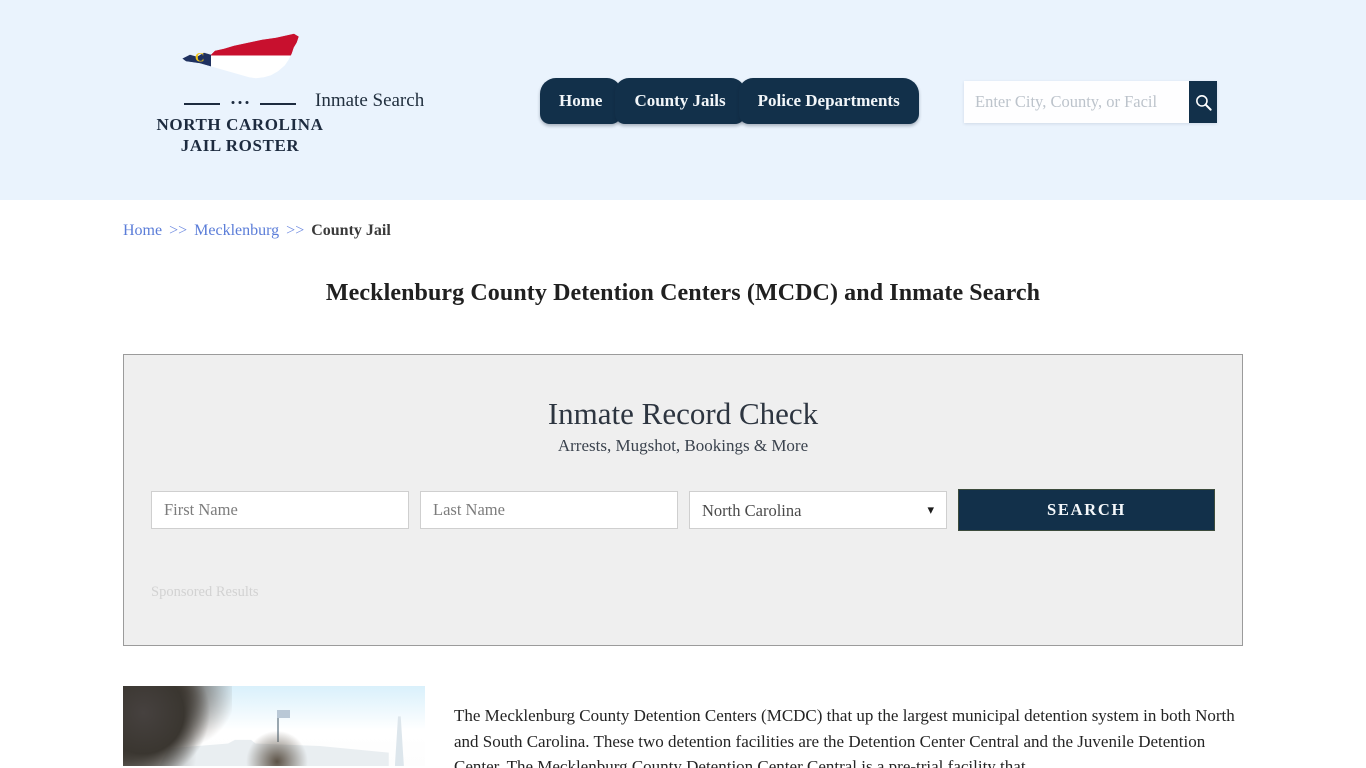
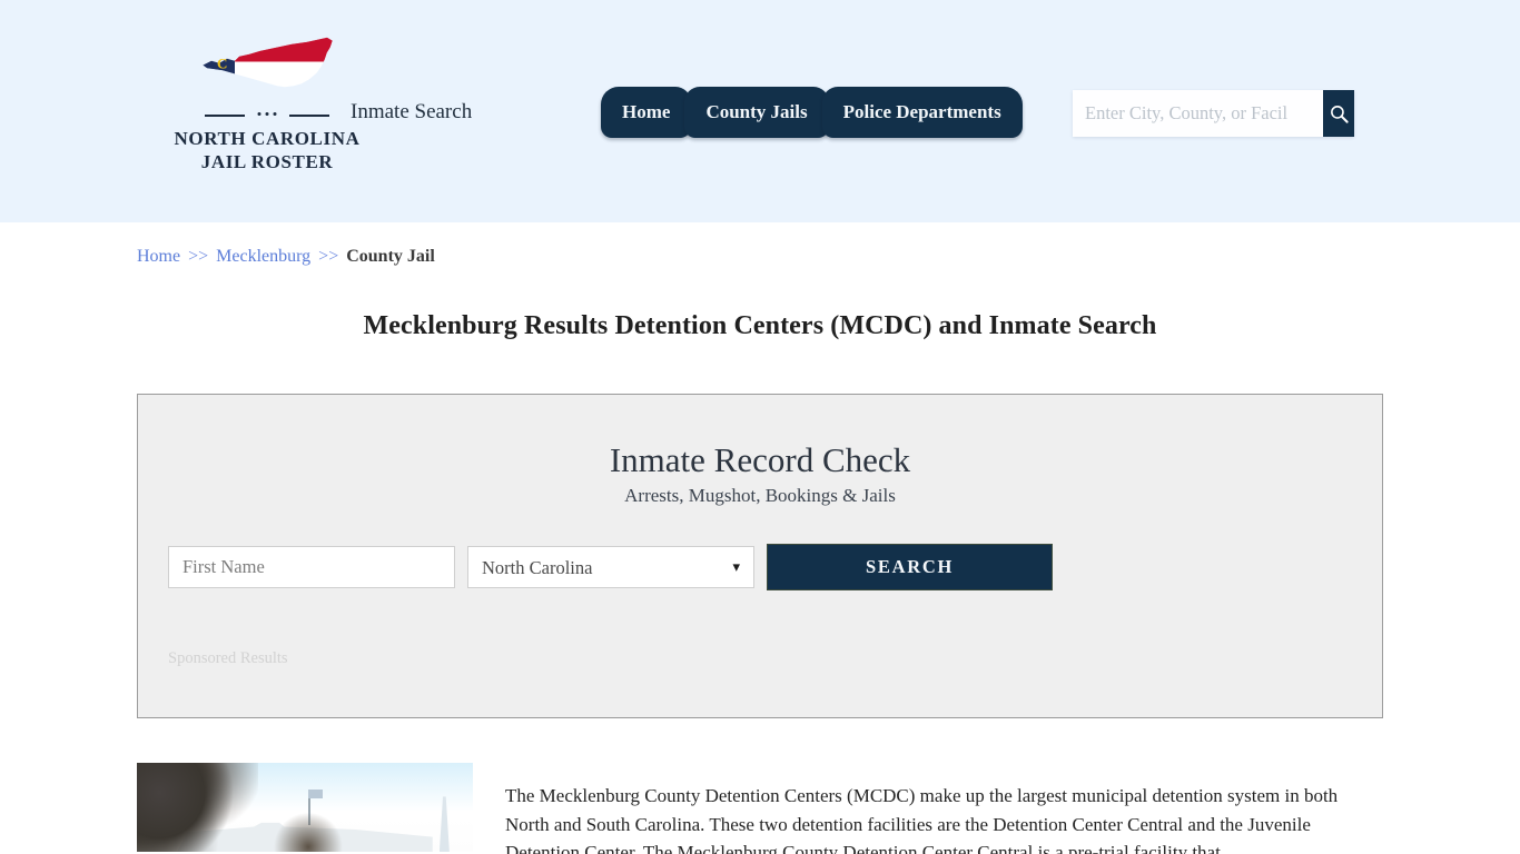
  C
  NORTH CAROLINA
  JAIL ROSTER
  Inmate Search
  Home
  County Jails
  Police Departments
  Enter City, County, or Facil
  Home
  >>
  Mecklenburg
  >>
  County Jail
- Mecklenburg County Detention Centers (MCDC) and Inmate Search
+ Mecklenburg Results Detention Centers (MCDC) and Inmate Search
  Inmate Record Check
- Arrests, Mugshot, Bookings & More
+ Arrests, Mugshot, Bookings & Jails
  First Name
- Last Name
  North Carolina
  ▾
  SEARCH
  Sponsored Results
- The Mecklenburg County Detention Centers (MCDC) that up the largest municipal detention system in both North and South Carolina. These two detention facilities are the Detention Center Central and the Juvenile Detention Center. The Mecklenburg County Detention Center Central is a pre-trial facility that
+ The Mecklenburg County Detention Centers (MCDC) make up the largest municipal detention system in both North and South Carolina. These two detention facilities are the Detention Center Central and the Juvenile Detention Center. The Mecklenburg County Detention Center Central is a pre-trial facility that
